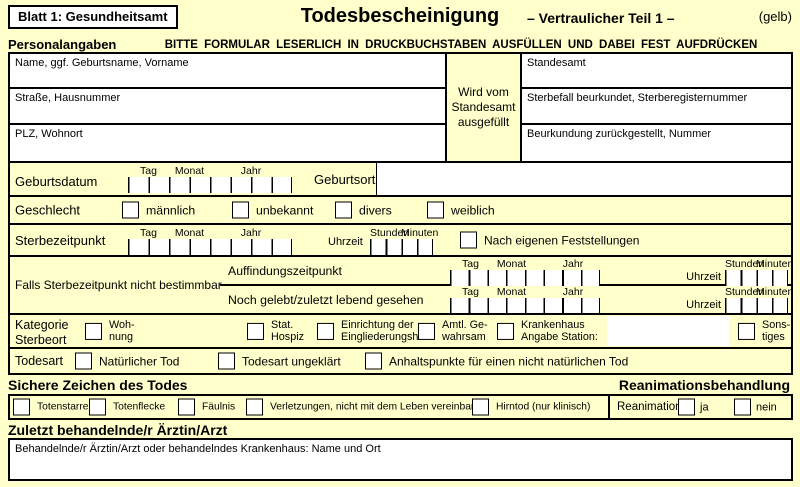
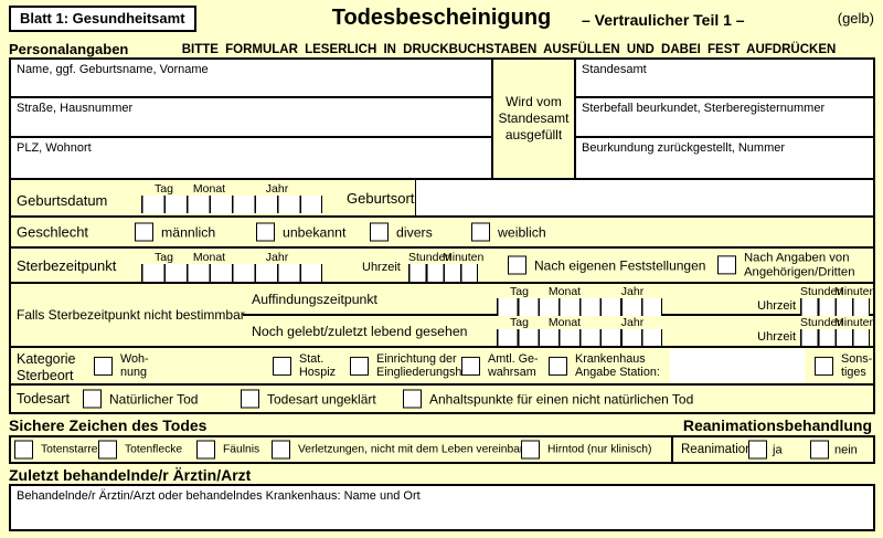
  Blatt 1: Gesundheitsamt
  Todesbescheinigung
  – Vertraulicher Teil 1 –
  (gelb)
  Personalangaben
  BITTE FORMULAR LESERLICH IN DRUCKBUCHSTABEN AUSFÜLLEN UND DABEI FEST AUFDRÜCKEN
  Name, ggf. Geburtsname, Vorname
  Straße, Hausnummer
  PLZ, Wohnort
  Wird vom
  Standesamt
  ausgefüllt
  Standesamt
  Sterbefall beurkundet, Sterberegisternummer
  Beurkundung zurückgestellt, Nummer
  Geburtsdatum
  Tag
  Monat
  Jahr
  Geburtsort
  Geschlecht
  männlich
  unbekannt
  divers
  weiblich
  Sterbezeitpunkt
  Tag
  Monat
  Jahr
  Uhrzeit
  Stunde
  Minuten
  Nach eigenen Feststellungen
+ Nach Angaben von
+ Angehörigen/Dritten
  Falls Sterbezeitpunkt nicht bestimmba
  Auffindungszeitpunkt
  Tag
  Monat
  Jahr
  Uhrzeit
  Stunde
  Minuten
  Noch gelebt/zuletzt lebend gesehen
  Tag
  Monat
  Jahr
  Uhrzeit
  Stunde
  Minuten
  Kategorie
  Sterbeort
  Woh-
  nung
  Stat.
  Hospiz
  Einrichtung der
  Eingliederungsh
  Amtl. Ge-
  wahrsam
  Krankenhaus
  Angabe Station:
  Sons-
  tiges
  Todesart
  Natürlicher Tod
  Todesart ungeklärt
  Anhaltspunkte für einen nicht natürlichen Tod
  Sichere Zeichen des Todes
  Reanimationsbehandlung
  Totenstarre
  Totenflecke
  Fäulnis
  Verletzungen, nicht mit dem Leben vereinba
  Hirntod (nur klinisch)
  Reanimatio
  ja
  nein
  Zuletzt behandelnde/r Ärztin/Arzt
  Behandelnde/r Ärztin/Arzt oder behandelndes Krankenhaus: Name und Ort
